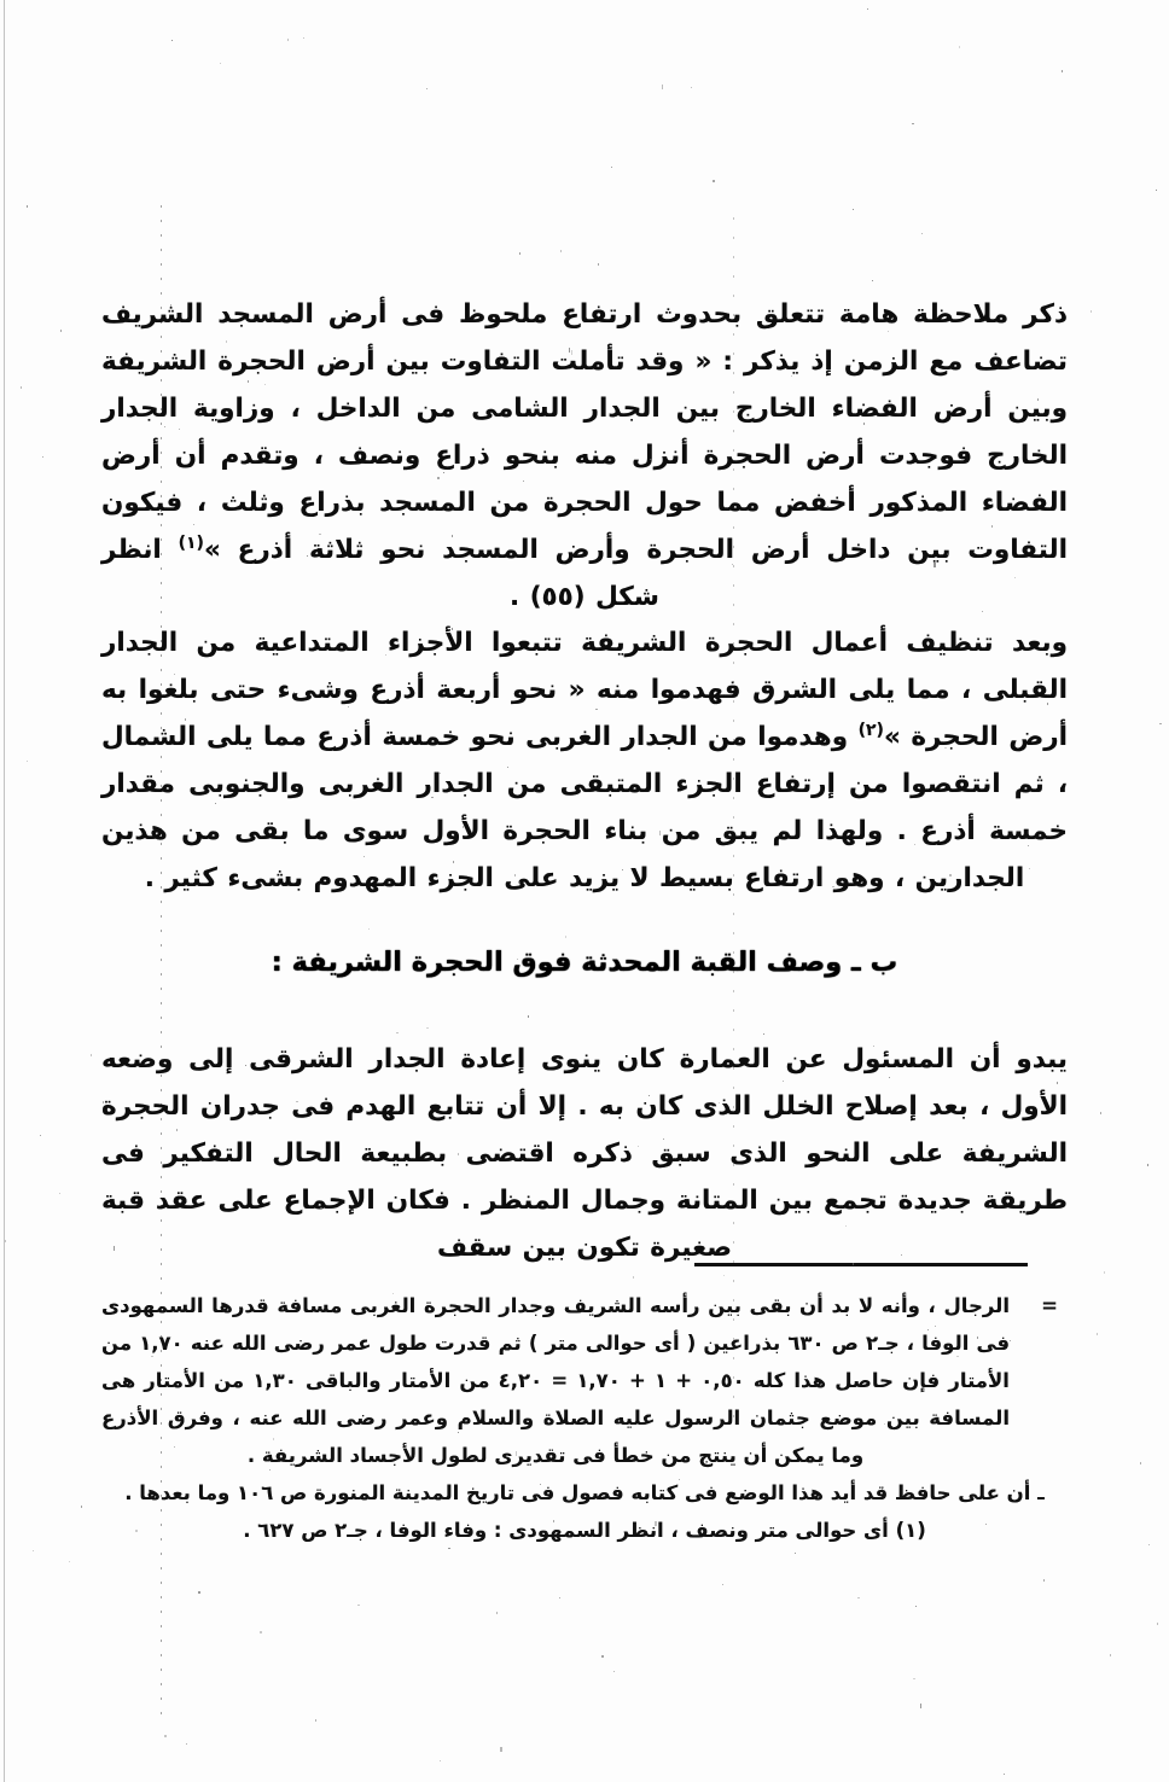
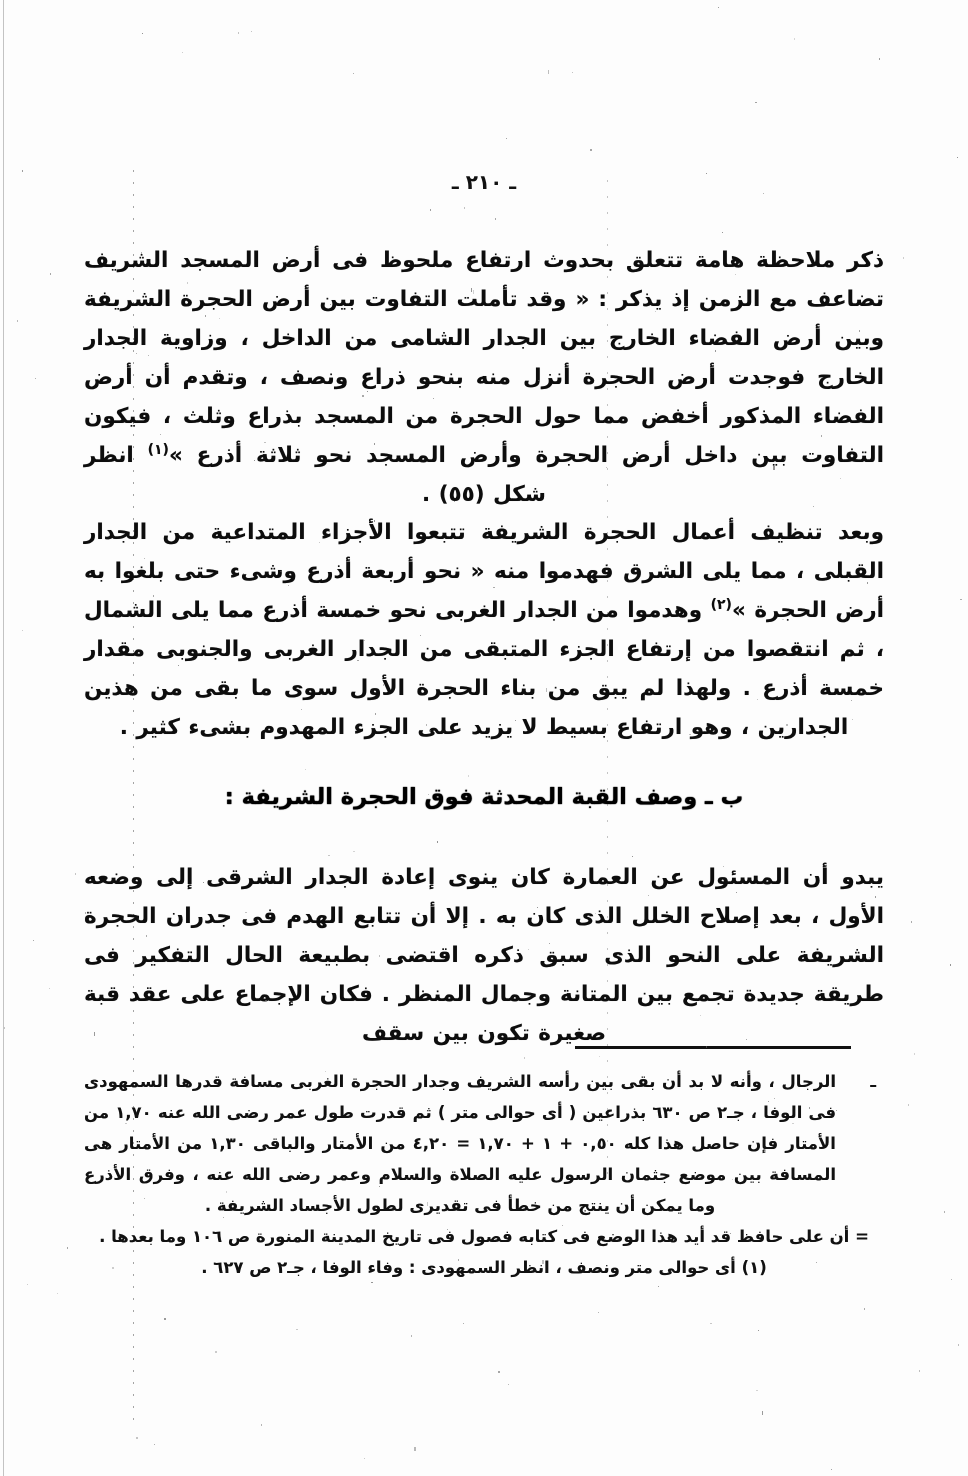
+ ـ ٢١٠ ـ
  ذكر ملاحظة هامة تتعلق بحدوث ارتفاع ملحوظ فى أرض المسجد الشريف تضاعف مع الزمن إذ يذكر : « وقد تأملت التفاوت بين أرض الحجرة الشريفة وبين أرض الفضاء الخارج بين الجدار الشامى من الداخل ، وزاوية الجدار الخارج فوجدت أرض الحجرة أنزل منه بنحو ذراع ونصف ، وتقدم أن أرض الفضاء المذكور أخفض مما حول الحجرة من المسجد بذراع وثلث ، فيكون التفاوت بين داخل أرض الحجرة وأرض المسجد نحو ثلاثة أذرع »(١) انظر شكل (٥٥) .
  وبعد تنظيف أعمال الحجرة الشريفة تتبعوا الأجزاء المتداعية من الجدار القبلى ، مما يلى الشرق فهدموا منه « نحو أربعة أذرع وشىء حتى بلغوا به أرض الحجرة »(٢) وهدموا من الجدار الغربى نحو خمسة أذرع مما يلى الشمال ، ثم انتقصوا من إرتفاع الجزء المتبقى من الجدار الغربى والجنوبى مقدار خمسة أذرع . ولهذا لم يبق من بناء الحجرة الأول سوى ما بقى من هذين الجدارين ، وهو ارتفاع بسيط لا يزيد على الجزء المهدوم بشىء كثير .
  ب ـ وصف القبة المحدثة فوق الحجرة الشريفة :
  يبدو أن المسئول عن العمارة كان ينوى إعادة الجدار الشرقى إلى وضعه الأول ، بعد إصلاح الخلل الذى كان به . إلا أن تتابع الهدم فى جدران الحجرة الشريفة على النحو الذى سبق ذكره اقتضى بطبيعة الحال التفكير فى طريقة جديدة تجمع بين المتانة وجمال المنظر . فكان الإجماع على عقد قبة صغيرة تكون بين سقف
- =
+ ـ
  الرجال ، وأنه لا بد أن بقى بين رأسه الشريف وجدار الحجرة الغربى مسافة قدرها السمهودى فى الوفا ، جـ٢ ص ٦٣٠ بذراعين ( أى حوالى متر ) ثم قدرت طول عمر رضى الله عنه ١,٧٠ من الأمتار فإن حاصل هذا كله ٠,٥٠ + ١ + ١,٧٠ = ٤,٢٠ من الأمتار والباقى ١,٣٠ من الأمتار هى المسافة بين موضع جثمان الرسول عليه الصلاة والسلام وعمر رضى الله عنه ، وفرق الأذرع وما يمكن أن ينتج من خطأ فى تقديرى لطول الأجساد الشريفة .
- ـ أن على حافظ قد أيد هذا الوضع فى كتابه فصول فى تاريخ المدينة المنورة ص ١٠٦ وما بعدها .
+ = أن على حافظ قد أيد هذا الوضع فى كتابه فصول فى تاريخ المدينة المنورة ص ١٠٦ وما بعدها .
  (١) أى حوالى متر ونصف ، انظر السمهودى : وفاء الوفا ، جـ٢ ص ٦٢٧ .
